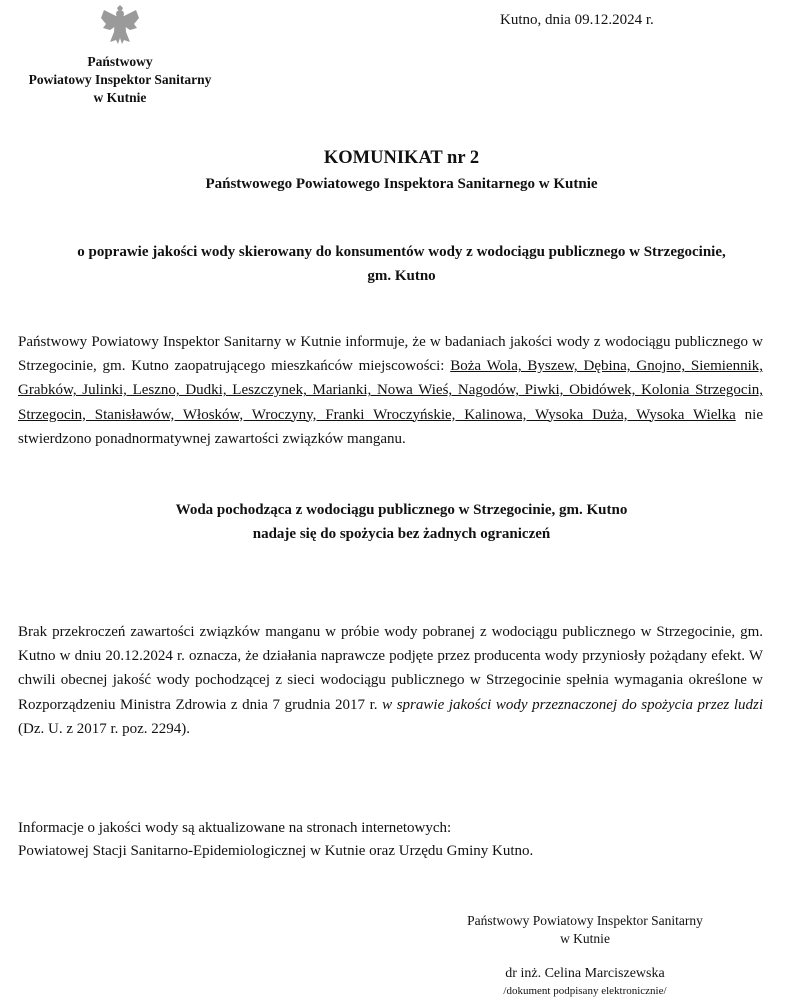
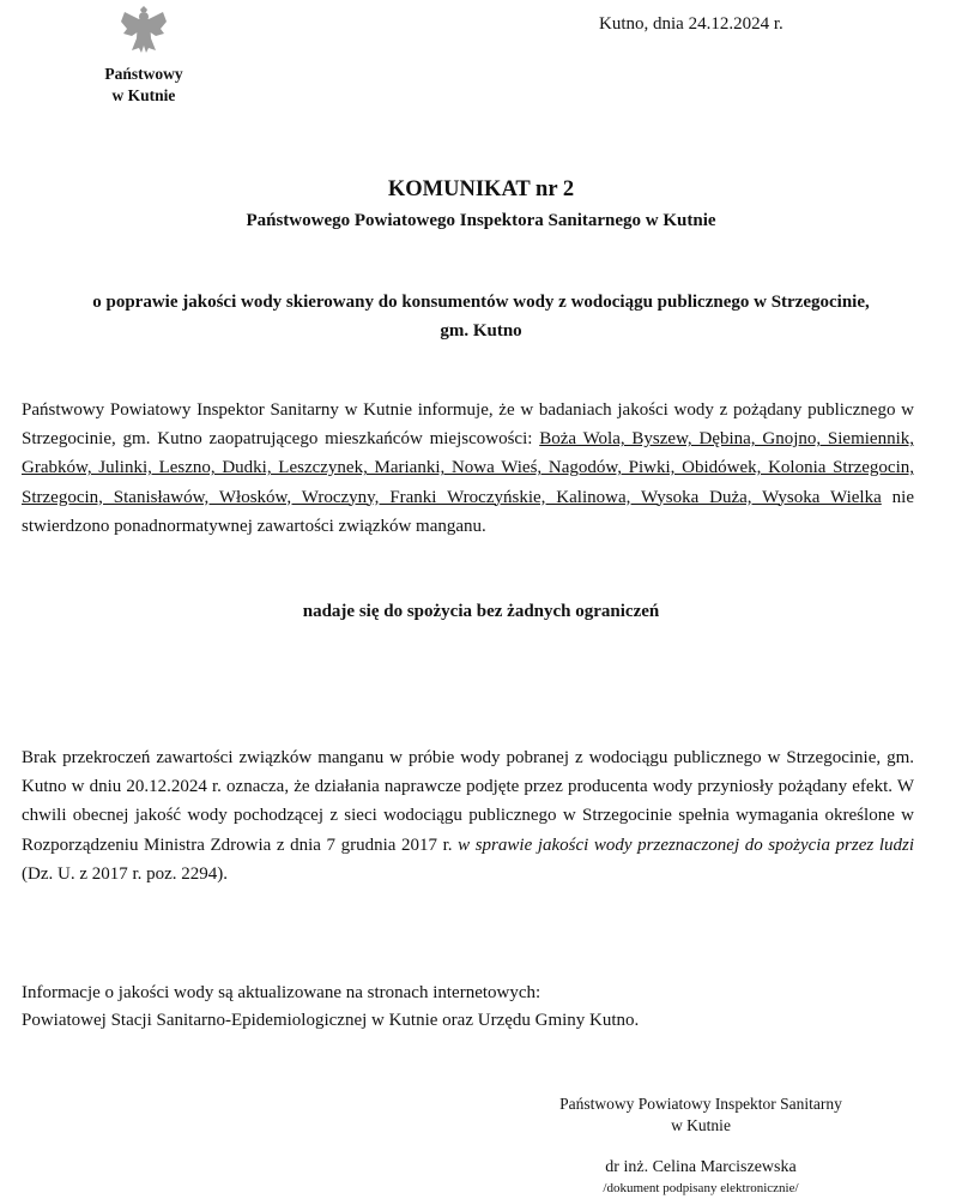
  Państwowy
- Powiatowy Inspektor Sanitarny
  w Kutnie
- Kutno, dnia 09.12.2024 r.
+ Kutno, dnia 24.12.2024 r.
  KOMUNIKAT nr 2
  Państwowego Powiatowego Inspektora Sanitarnego w Kutnie
  o poprawie jakości wody skierowany do konsumentów wody z wodociągu publicznego w Strzegocinie,
  gm. Kutno
- Państwowy Powiatowy Inspektor Sanitarny w Kutnie informuje, że w badaniach jakości wody z wodociągu publicznego w Strzegocinie, gm. Kutno zaopatrującego mieszkańców miejscowości: Boża Wola, Byszew, Dębina, Gnojno, Siemiennik, Grabków, Julinki, Leszno, Dudki, Leszczynek, Marianki, Nowa Wieś, Nagodów, Piwki, Obidówek, Kolonia Strzegocin, Strzegocin, Stanisławów, Włosków, Wroczyny, Franki Wroczyńskie, Kalinowa, Wysoka Duża, Wysoka Wielka nie stwierdzono ponadnormatywnej zawartości związków manganu.
+ Państwowy Powiatowy Inspektor Sanitarny w Kutnie informuje, że w badaniach jakości wody z pożądany publicznego w Strzegocinie, gm. Kutno zaopatrującego mieszkańców miejscowości: Boża Wola, Byszew, Dębina, Gnojno, Siemiennik, Grabków, Julinki, Leszno, Dudki, Leszczynek, Marianki, Nowa Wieś, Nagodów, Piwki, Obidówek, Kolonia Strzegocin, Strzegocin, Stanisławów, Włosków, Wroczyny, Franki Wroczyńskie, Kalinowa, Wysoka Duża, Wysoka Wielka nie stwierdzono ponadnormatywnej zawartości związków manganu.
- Woda pochodząca z wodociągu publicznego w Strzegocinie, gm. Kutno
  nadaje się do spożycia bez żadnych ograniczeń
  Brak przekroczeń zawartości związków manganu w próbie wody pobranej z wodociągu publicznego w Strzegocinie, gm. Kutno w dniu 20.12.2024 r. oznacza, że działania naprawcze podjęte przez producenta wody przyniosły pożądany efekt. W chwili obecnej jakość wody pochodzącej z sieci wodociągu publicznego w Strzegocinie spełnia wymagania określone w Rozporządzeniu Ministra Zdrowia z dnia 7 grudnia 2017 r. w sprawie jakości wody przeznaczonej do spożycia przez ludzi (Dz. U. z 2017 r. poz. 2294).
  Informacje o jakości wody są aktualizowane na stronach internetowych:
  Powiatowej Stacji Sanitarno-Epidemiologicznej w Kutnie oraz Urzędu Gminy Kutno.
  Państwowy Powiatowy Inspektor Sanitarny
  w Kutnie
  dr inż. Celina Marciszewska
  /dokument podpisany elektronicznie/
